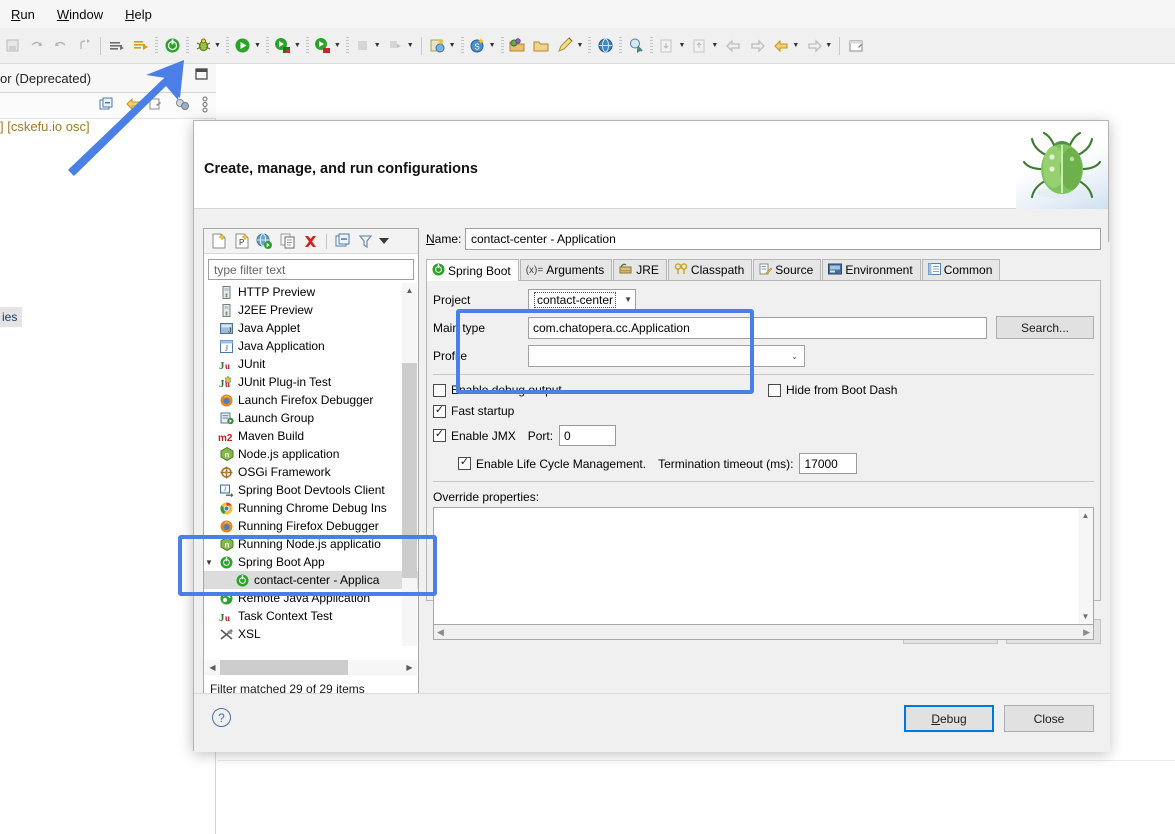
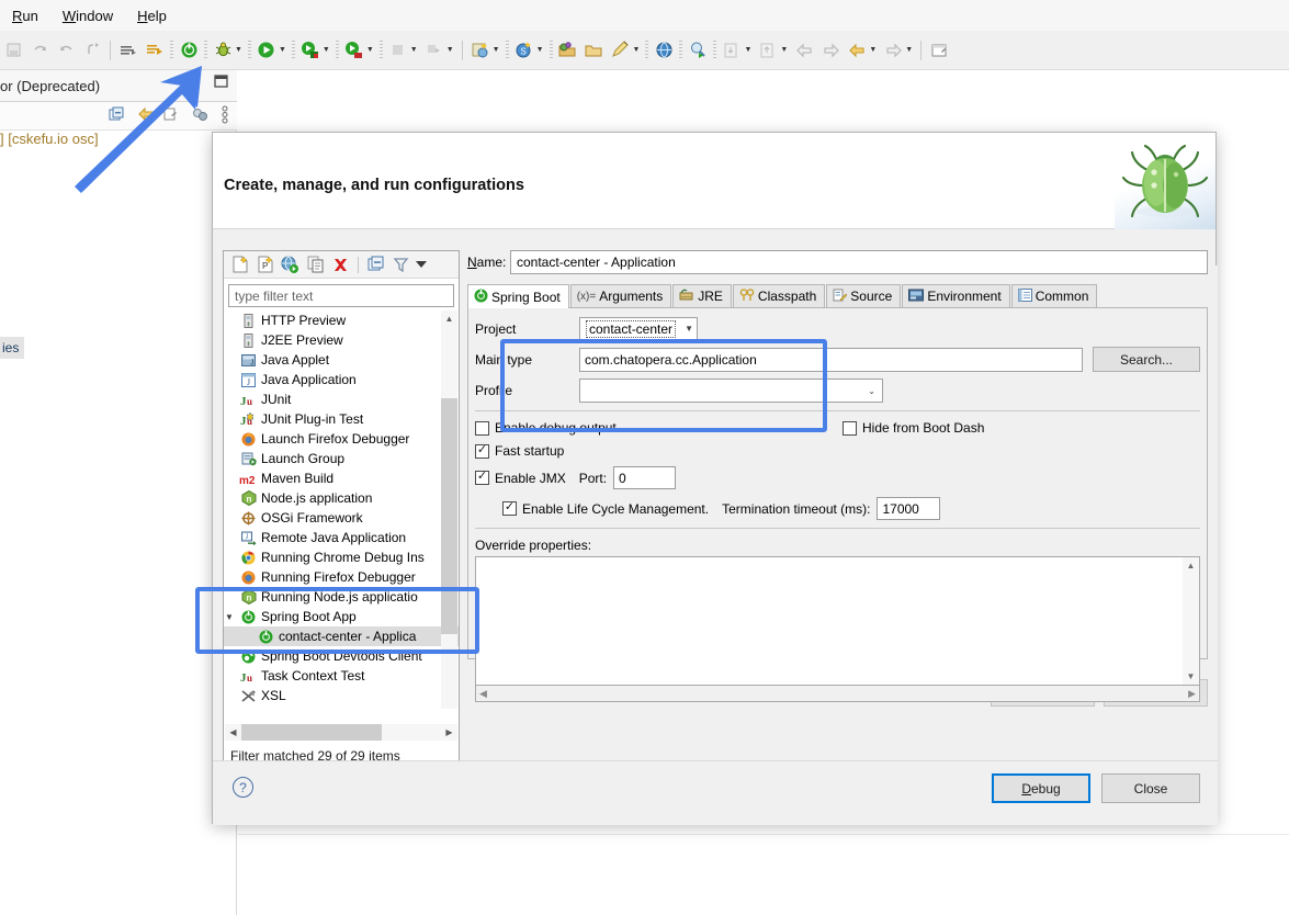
  Run
  Window
  Help
  S
  or (Deprecated)
  ] [cskefu.io osc]
  ies
  Create, manage, and run configurations
  P
  type filter text
  HTTP Preview
  J2EE Preview
  Java Applet
  J
  Java Application
  J
  u
  JUnit
  J
  u
  JUnit Plug-in Test
  Launch Firefox Debugger
  Launch Group
  m2
  Maven Build
  n
  Node.js application
  OSGi Framework
- Spring Boot Devtools Client
+ Remote Java Application
  Running Chrome Debug Ins
  Running Firefox Debugger
  n
  Running Node.js applicatio
  ▼
  Spring Boot App
  contact-center - Applica
- Remote Java Application
+ Spring Boot Devtools Client
  J
  u
  Task Context Test
  XSL
  ▲
  ◀
  ▶
  Filter matched 29 of 29 items
  Name:
  contact-center - Application
  Spring Boot
  (x)=
  Arguments
  JRE
  Classpath
  Source
  Environment
  Common
  Project
  contact-center
  ▼
  Main type
  com.chatopera.cc.Application
  Search...
  Profile
  ⌄
  Enable debug output
  Hide from Boot Dash
  ✓
  Fast startup
  ✓
  Enable JMX
  Port:
  0
  ✓
  Enable Life Cycle Management.
  Termination timeout (ms):
  17000
  Override properties:
  ▲
  ▼
  ◀
  ▶
  ?
  Debug
  Close
